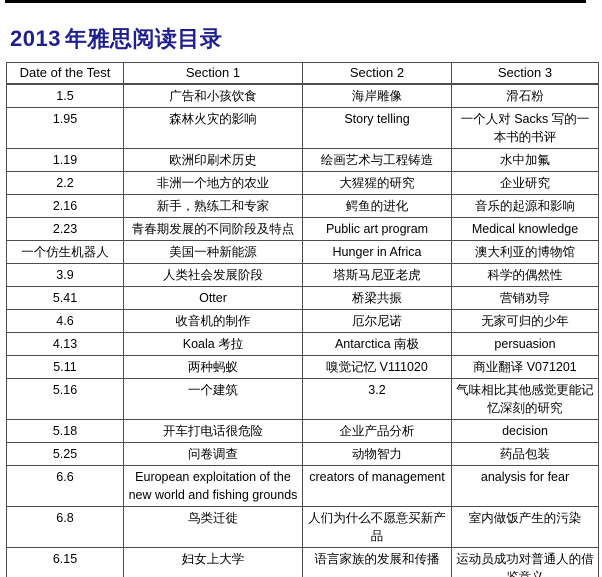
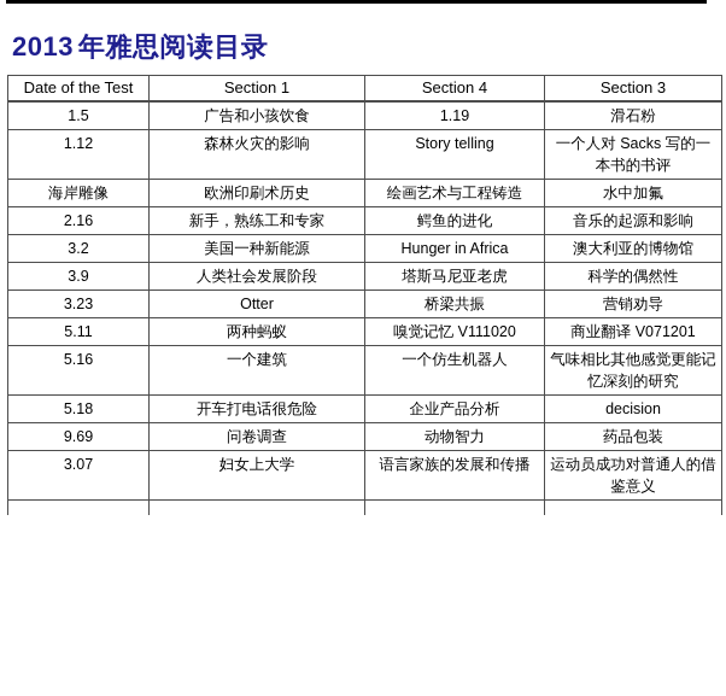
  2013 年雅思阅读目录
- Date of the Test	Section 1	Section 2	Section 3
+ Date of the Test	Section 1	Section 4	Section 3
- 1.5	广告和小孩饮食	海岸雕像	滑石粉
+ 1.5	广告和小孩饮食	1.19	滑石粉
- 1.95	森林火灾的影响	Story telling	一个人对 Sacks 写的一本书的书评
+ 1.12	森林火灾的影响	Story telling	一个人对 Sacks 写的一本书的书评
- 1.19	欧洲印刷术历史	绘画艺术与工程铸造	水中加氟
+ 海岸雕像	欧洲印刷术历史	绘画艺术与工程铸造	水中加氟
- 2.2	非洲一个地方的农业	大猩猩的研究	企业研究
  2.16	新手，熟练工和专家	鳄鱼的进化	音乐的起源和影响
- 2.23	青春期发展的不同阶段及特点	Public art program	Medical knowledge
- 一个仿生机器人	美国一种新能源	Hunger in Africa	澳大利亚的博物馆
+ 3.2	美国一种新能源	Hunger in Africa	澳大利亚的博物馆
  3.9	人类社会发展阶段	塔斯马尼亚老虎	科学的偶然性
- 5.41	Otter	桥梁共振	营销劝导
+ 3.23	Otter	桥梁共振	营销劝导
- 4.6	收音机的制作	厄尔尼诺	无家可归的少年
- 4.13	Koala 考拉	Antarctica 南极	persuasion
  5.11	两种蚂蚁	嗅觉记忆 V111020	商业翻译 V071201
- 5.16	一个建筑	3.2	气味相比其他感觉更能记忆深刻的研究
+ 5.16	一个建筑	一个仿生机器人	气味相比其他感觉更能记忆深刻的研究
  5.18	开车打电话很危险	企业产品分析	decision
- 5.25	问卷调查	动物智力	药品包装
+ 9.69	问卷调查	动物智力	药品包装
- 6.6	European exploitation of the new world and fishing grounds	creators of management	analysis for fear
- 6.8	鸟类迁徙	人们为什么不愿意买新产品	室内做饭产生的污染
- 6.15	妇女上大学	语言家族的发展和传播	运动员成功对普通人的借
+ 3.07	妇女上大学	语言家族的发展和传播	运动员成功对普通人的借鉴意义
